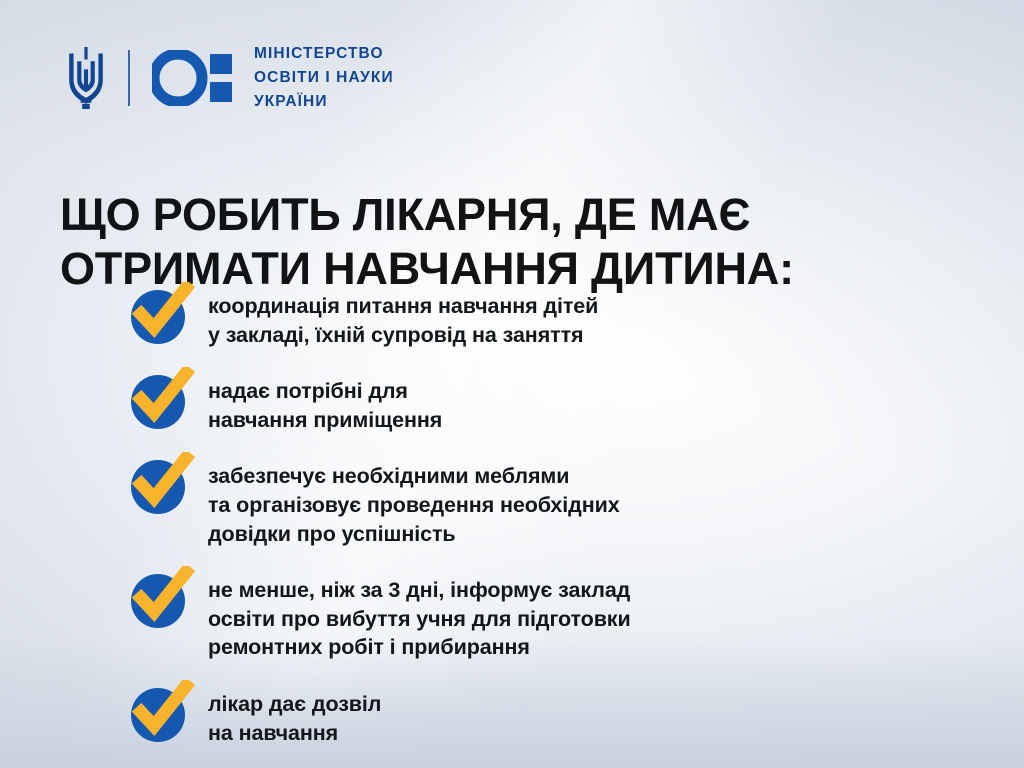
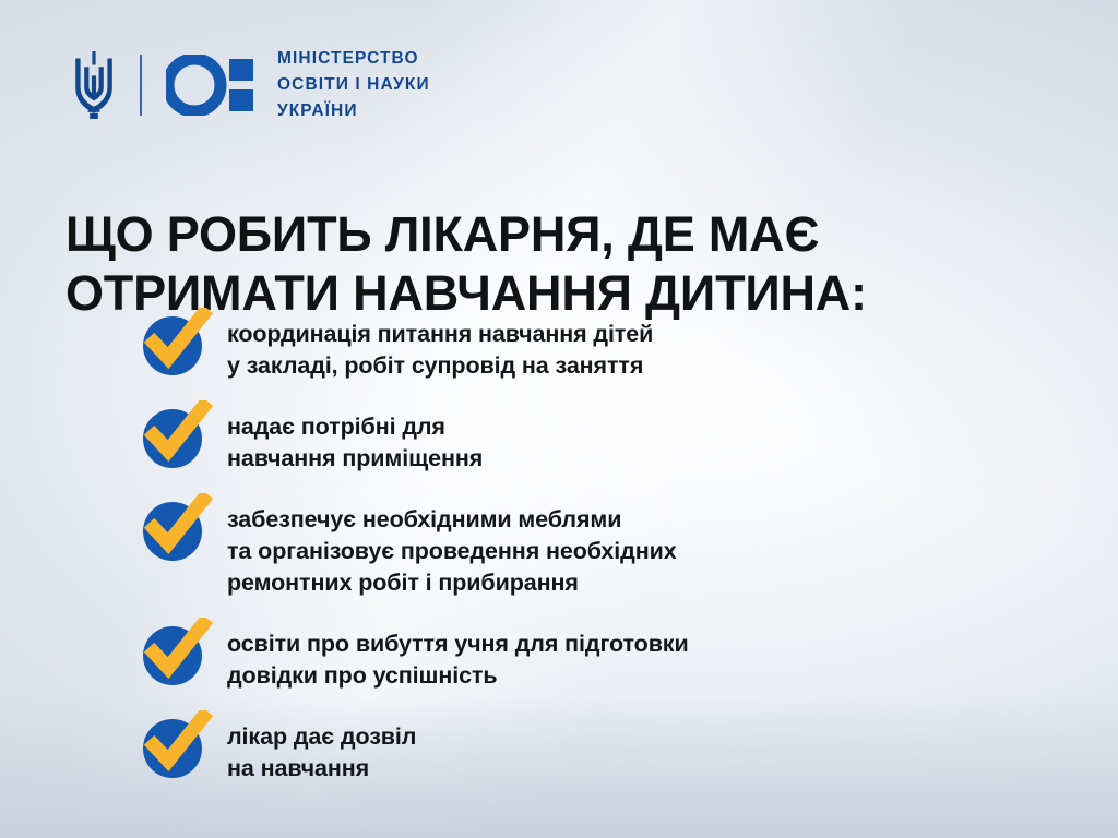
  МІНІСТЕРСТВО
  ОСВІТИ І НАУКИ
  УКРАЇНИ
  ЩО РОБИТЬ ЛІКАРНЯ, ДЕ МАЄ
  ОТРИМАТИ НАВЧАННЯ ДИТИНА:
  координація питання навчання дітей
- у закладі, їхній супровід на заняття
+ у закладі, робіт супровід на заняття
  надає потрібні для
  навчання приміщення
  забезпечує необхідними меблями
  та організовує проведення необхідних
- довідки про успішність
+ ремонтних робіт і прибирання
- не менше, ніж за 3 дні, інформує заклад
  освіти про вибуття учня для підготовки
- ремонтних робіт і прибирання
+ довідки про успішність
  лікар дає дозвіл
  на навчання
